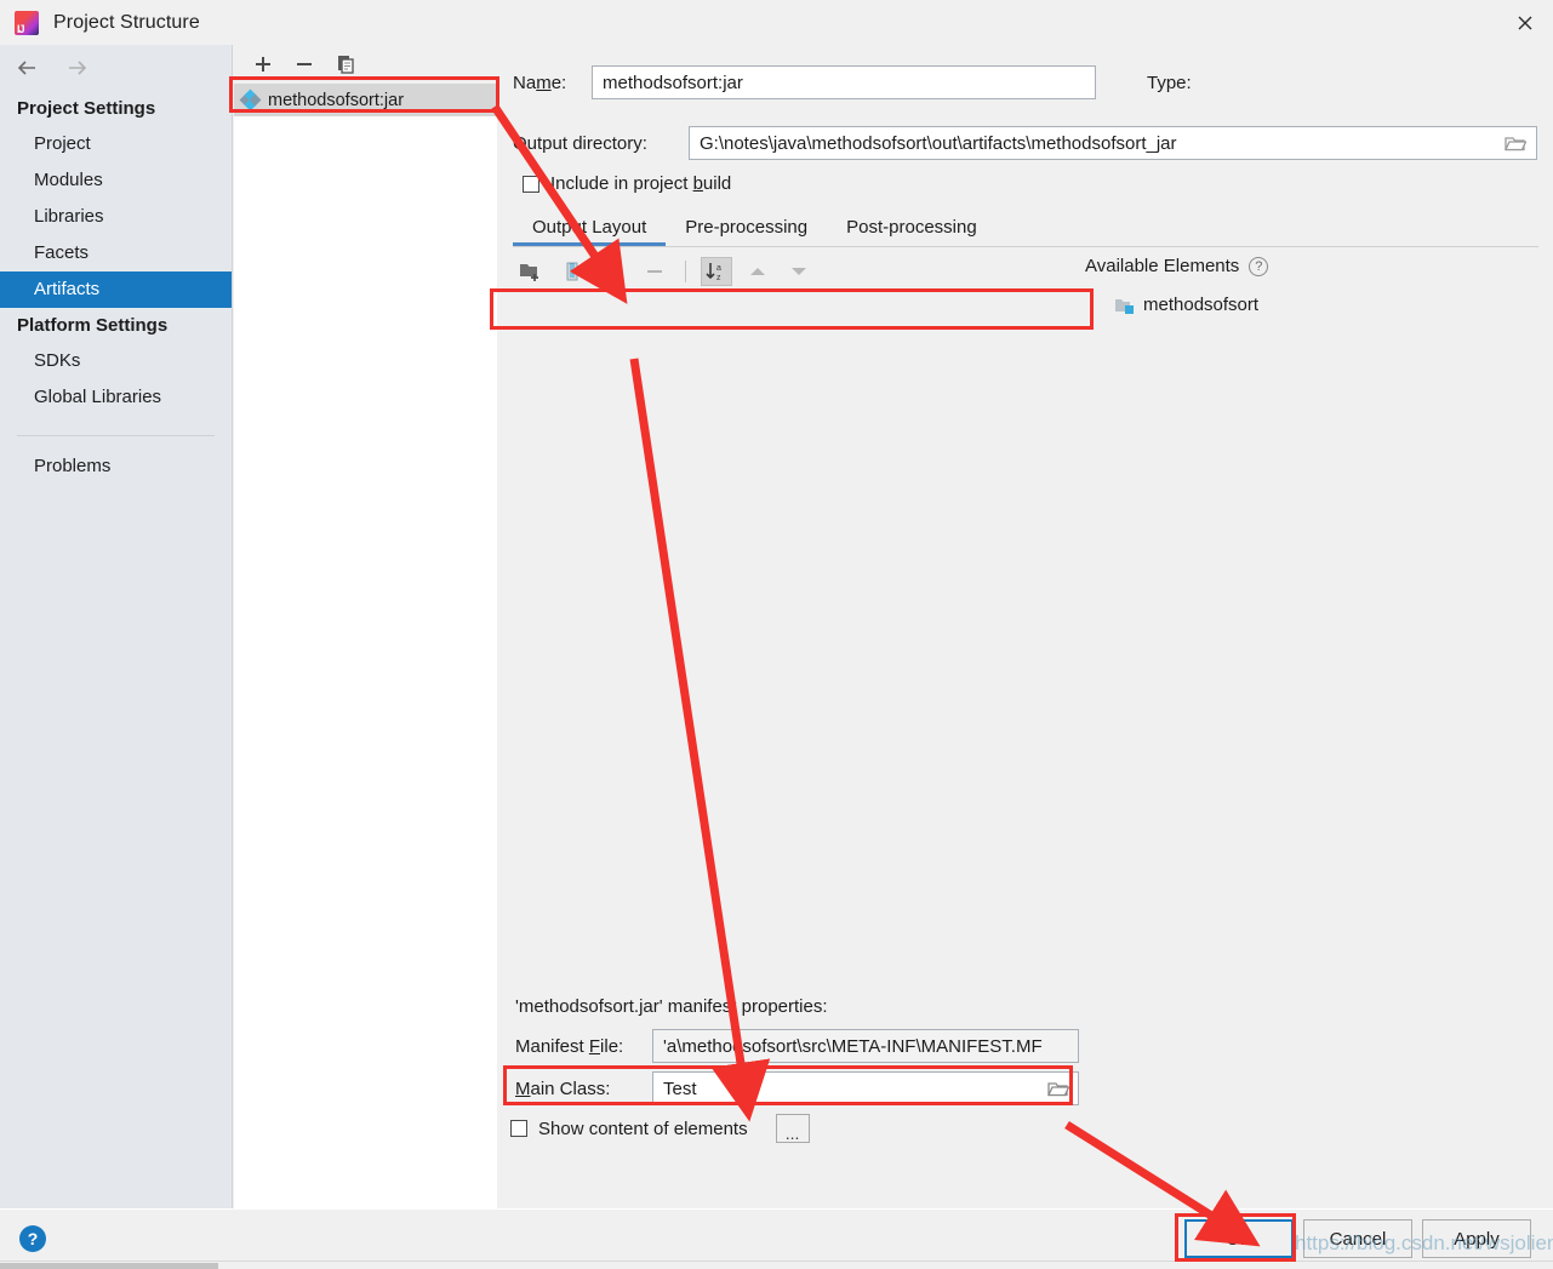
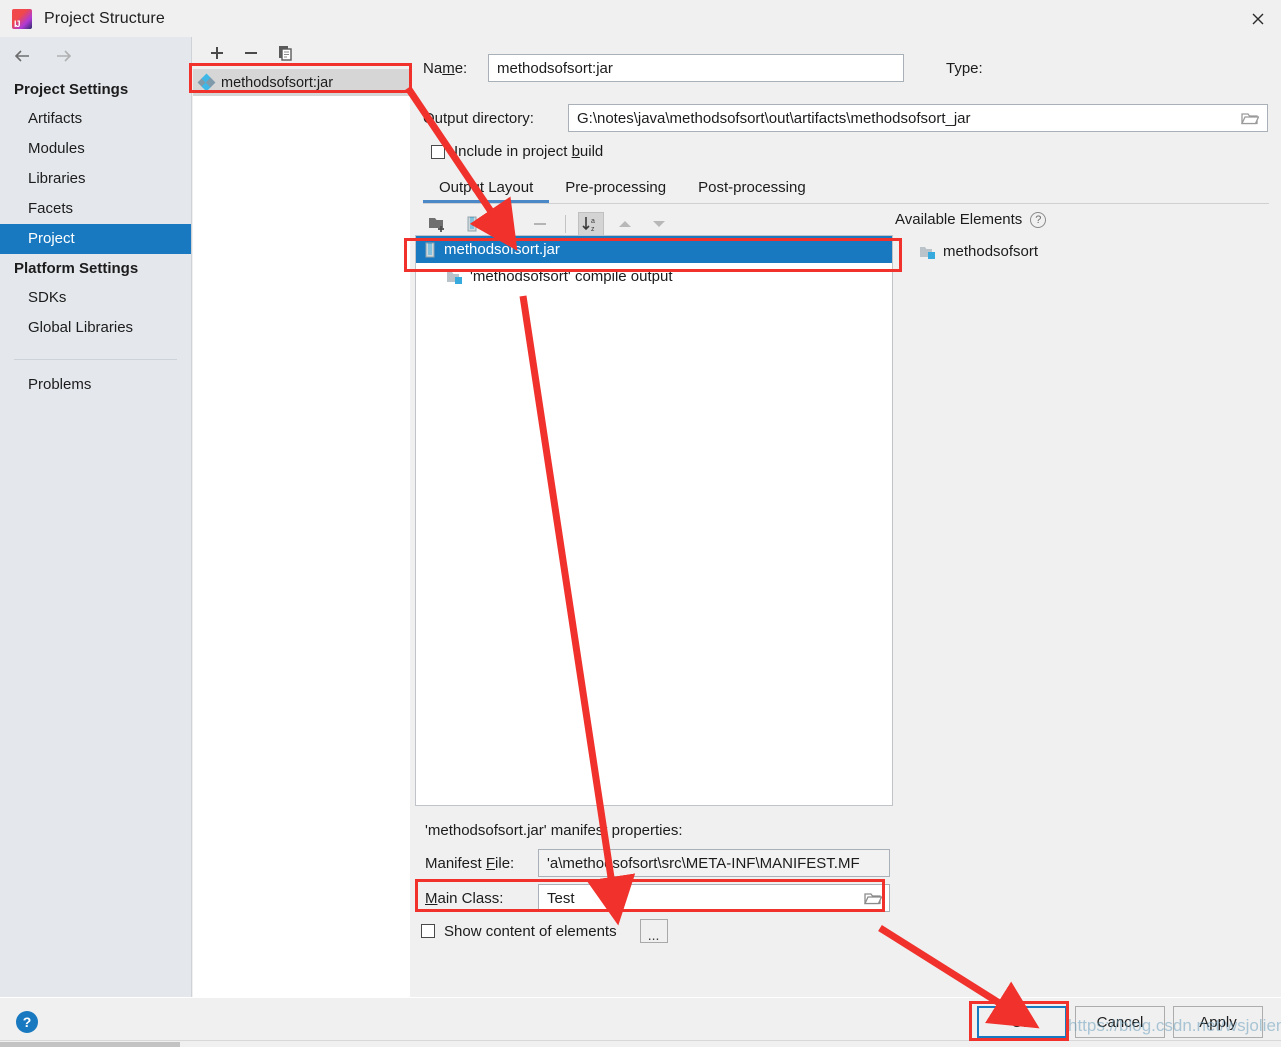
  Project Structure
  Project Settings
- Project
+ Artifacts
  Modules
  Libraries
  Facets
- Artifacts
+ Project
  Platform Settings
  SDKs
  Global Libraries
  Problems
  methodsofsort:jar
  Name:
  methodsofsort:jar
  Type:
  utput directory:
  G:\notes\java\methodsofsort\out\artifacts\methodsofsort_jar
  Include in project build
  Outpt Layout
  Pre-processing
  Post-processing
+ methodsofsort.jar
+ 'methodsofsort' compile output
  Available Elements
  ?
  methodsofsort
  'methodsofsort.jar' manifes properties:
  Manifest File:
  'a\methosofsort\src\META-INF\MANIFEST.MF
  Main Class:
  Test
  Show content of elements
  ...
  ?
  OK
  Cancel
  Apply
  https://blog.csdn.net/wsjolie
